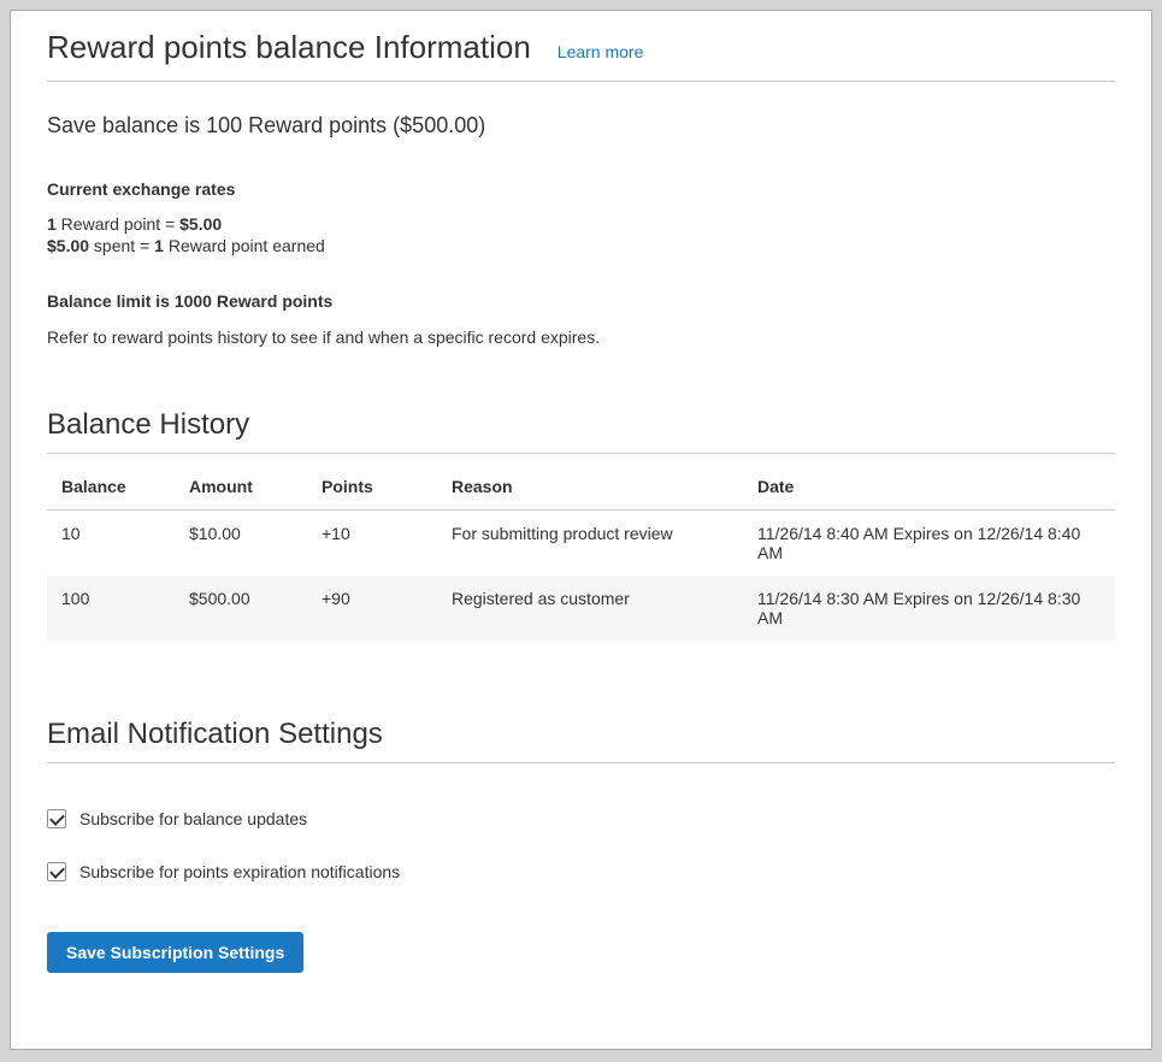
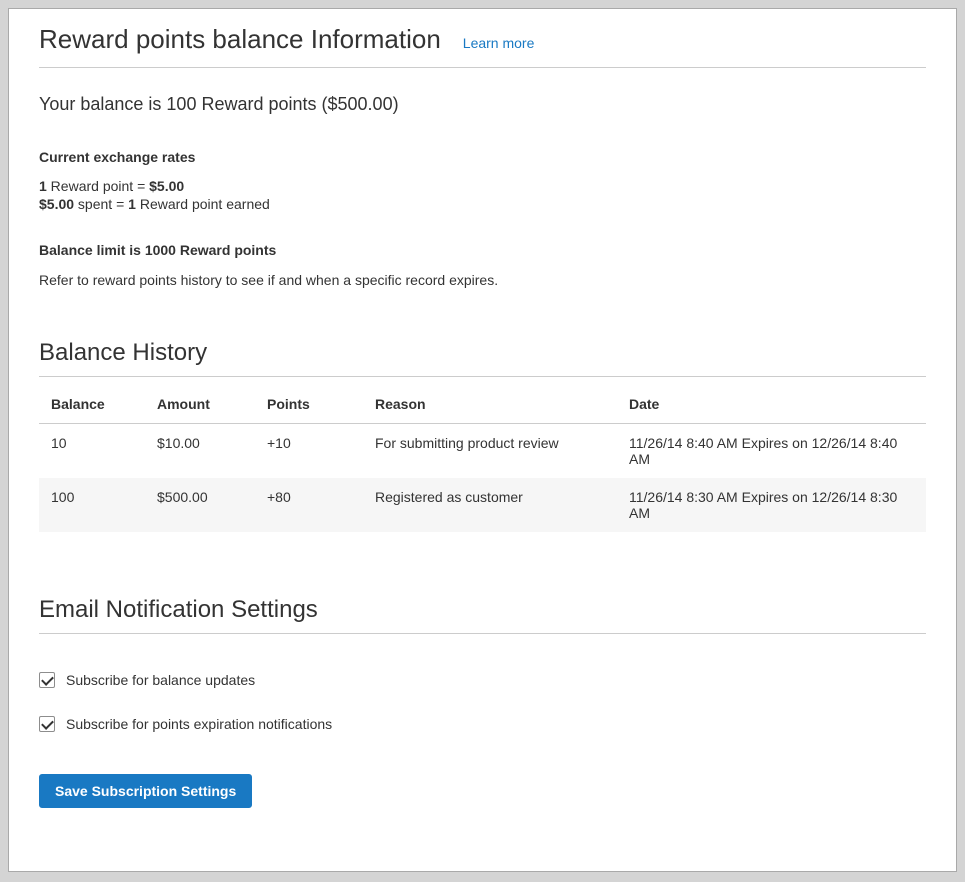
  Reward points balance Information
  Learn more
- Save balance is 100 Reward points ($500.00)
+ Your balance is 100 Reward points ($500.00)
  Current exchange rates
  1 Reward point = $5.00
  $5.00 spent = 1 Reward point earned
  Balance limit is 1000 Reward points
  Refer to reward points history to see if and when a specific record expires.
  Balance History
  Balance	Amount	Points	Reason	Date
  10	$10.00	+10	For submitting product review	11/26/14 8:40 AM Expires on 12/26/14 8:40 AM
- 100	$500.00	+90	Registered as customer	11/26/14 8:30 AM Expires on 12/26/14 8:30 AM
+ 100	$500.00	+80	Registered as customer	11/26/14 8:30 AM Expires on 12/26/14 8:30 AM
  Email Notification Settings
  Subscribe for balance updates
  Subscribe for points expiration notifications
  Save Subscription Settings
